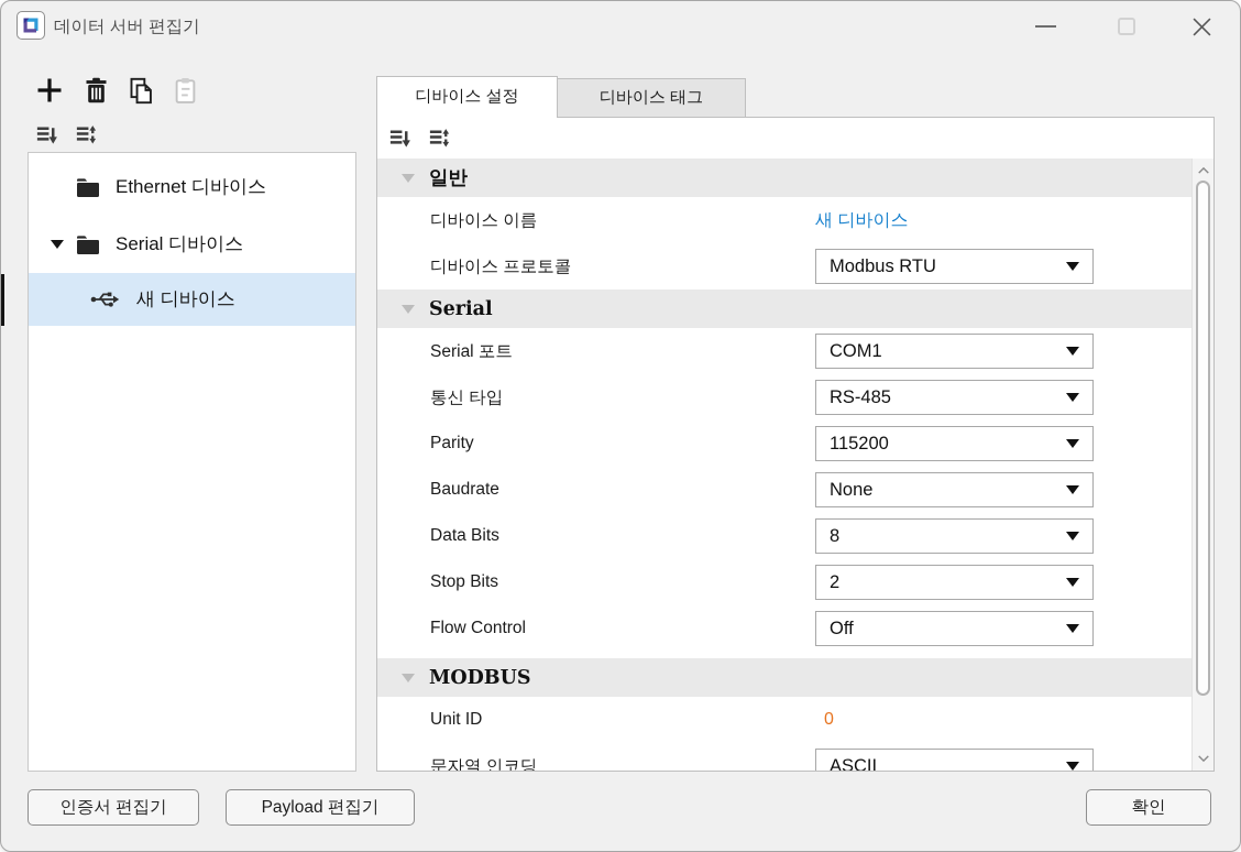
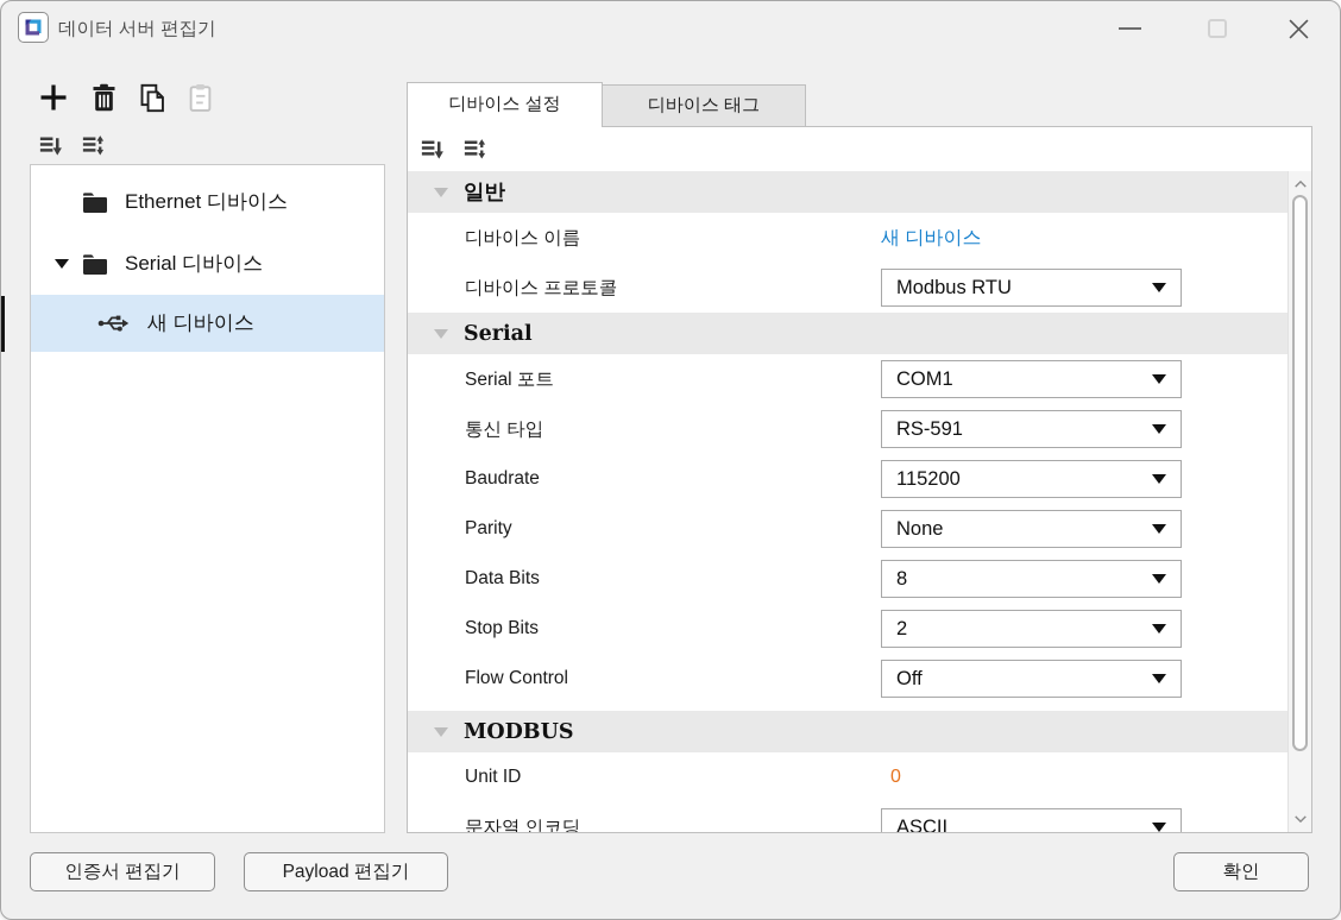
  데이터 서버 편집기
  Ethernet 디바이스
  Serial 디바이스
  새 디바이스
  디바이스 설정
  디바이스 태그
  일반
  디바이스 이름
  새 디바이스
  디바이스 프로토콜
  Modbus RTU
  Serial
  Serial 포트
  COM1
  통신 타입
- RS-485
+ RS-591
- Parity
+ Baudrate
  115200
- Baudrate
+ Parity
  None
  Data Bits
  8
  Stop Bits
  2
  Flow Control
  Off
  MODBUS
  Unit ID
  0
  문자열 인코딩
  ASCII
  인증서 편집기
  Payload 편집기
  확인
